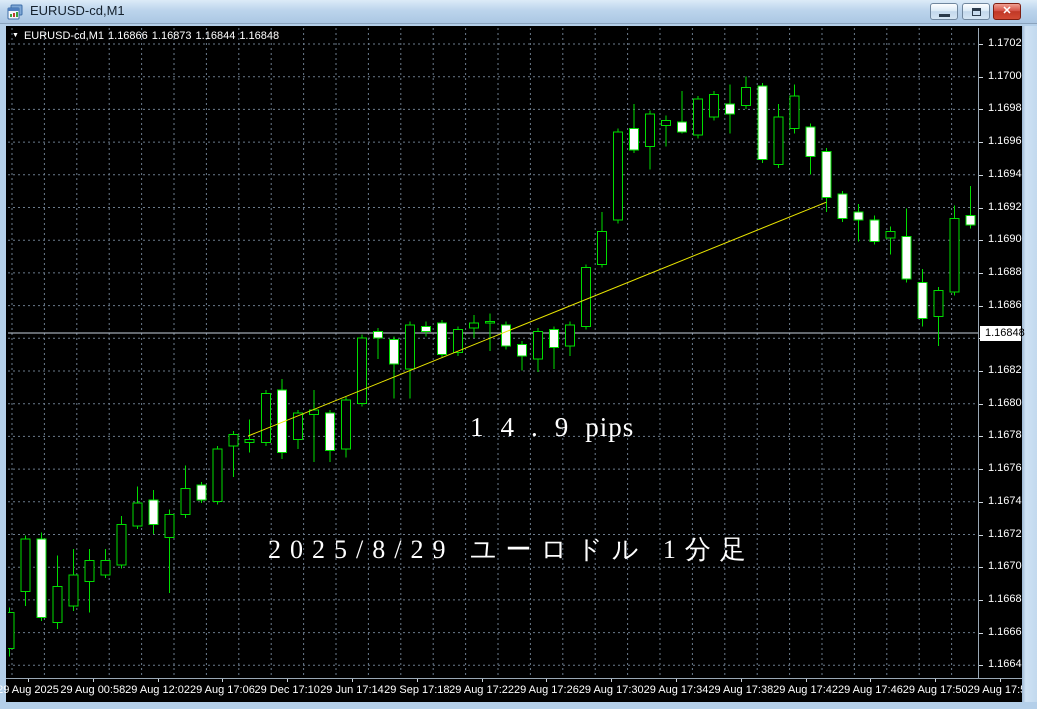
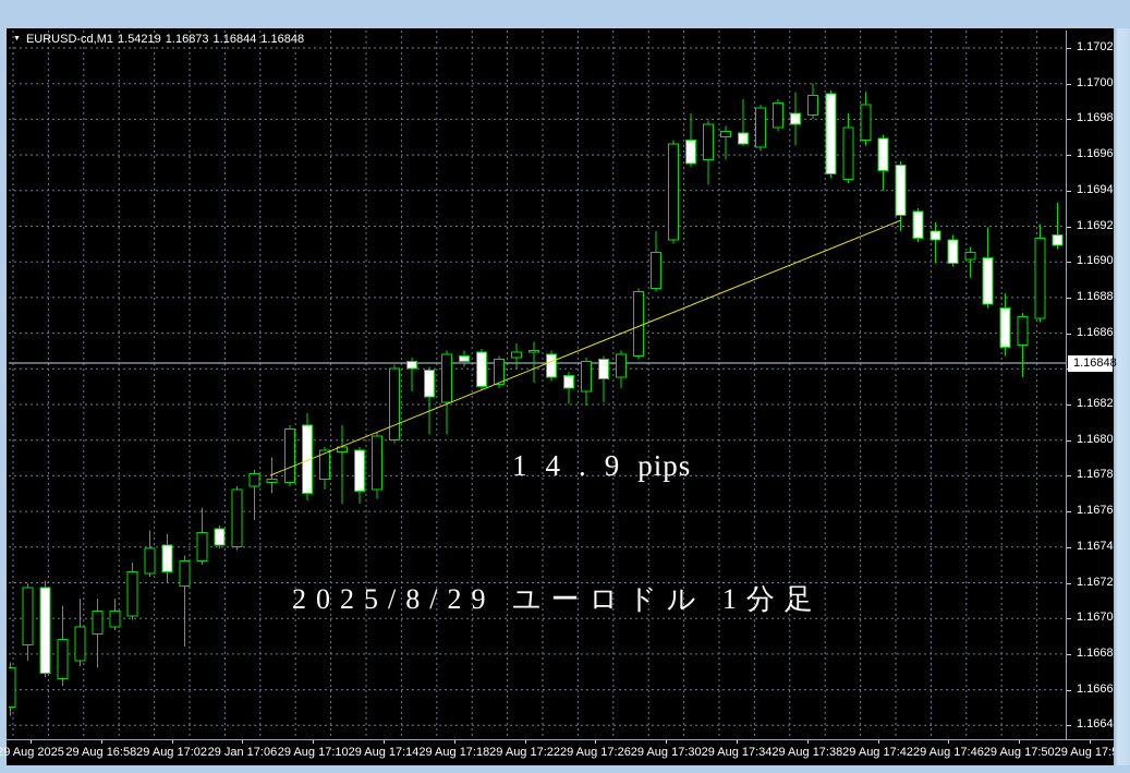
- EURUSD-cd,M1
- ✕
- EURUSD-cd,M1 1.16866 1.16873 1.16844 1.16848
+ EURUSD-cd,M1 1.54219 1.16873 1.16844 1.16848
  1.1702
  1.1700
  1.1698
  1.1696
  1.1694
  1.1692
  1.1690
  1.1688
  1.1686
  1.1682
  1.1680
  1.1678
  1.1676
  1.1674
  1.1672
  1.1670
  1.1668
  1.1666
  1.1664
  1.16848
  29 Aug 2025
- 29 Aug 00:58
+ 29 Aug 16:58
- 29 Aug 12:02
+ 29 Aug 17:02
- 29 Aug 17:06
+ 29 Jan 17:06
- 29 Dec 17:10
+ 29 Aug 17:10
- 29 Jun 17:14
+ 29 Aug 17:14
- 29 Sep 17:18
+ 29 Aug 17:18
  29 Aug 17:22
  29 Aug 17:26
  29 Aug 17:30
  29 Aug 17:34
  29 Aug 17:38
  29 Aug 17:42
  29 Aug 17:46
  29 Aug 17:50
  29 Aug 17:
  14.9pips
  2025/8/29 ユーロドル 1分足
